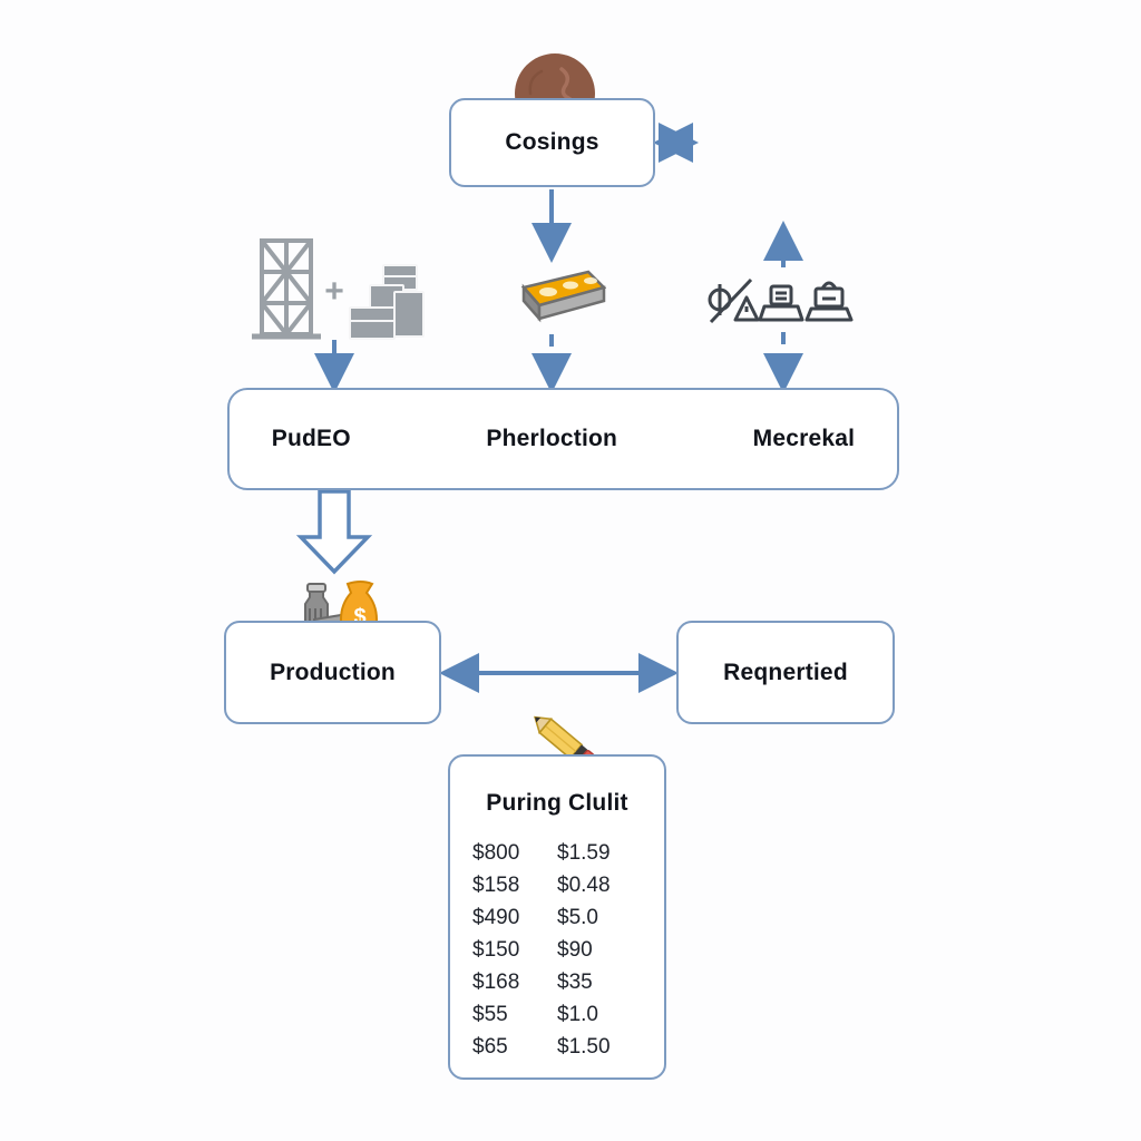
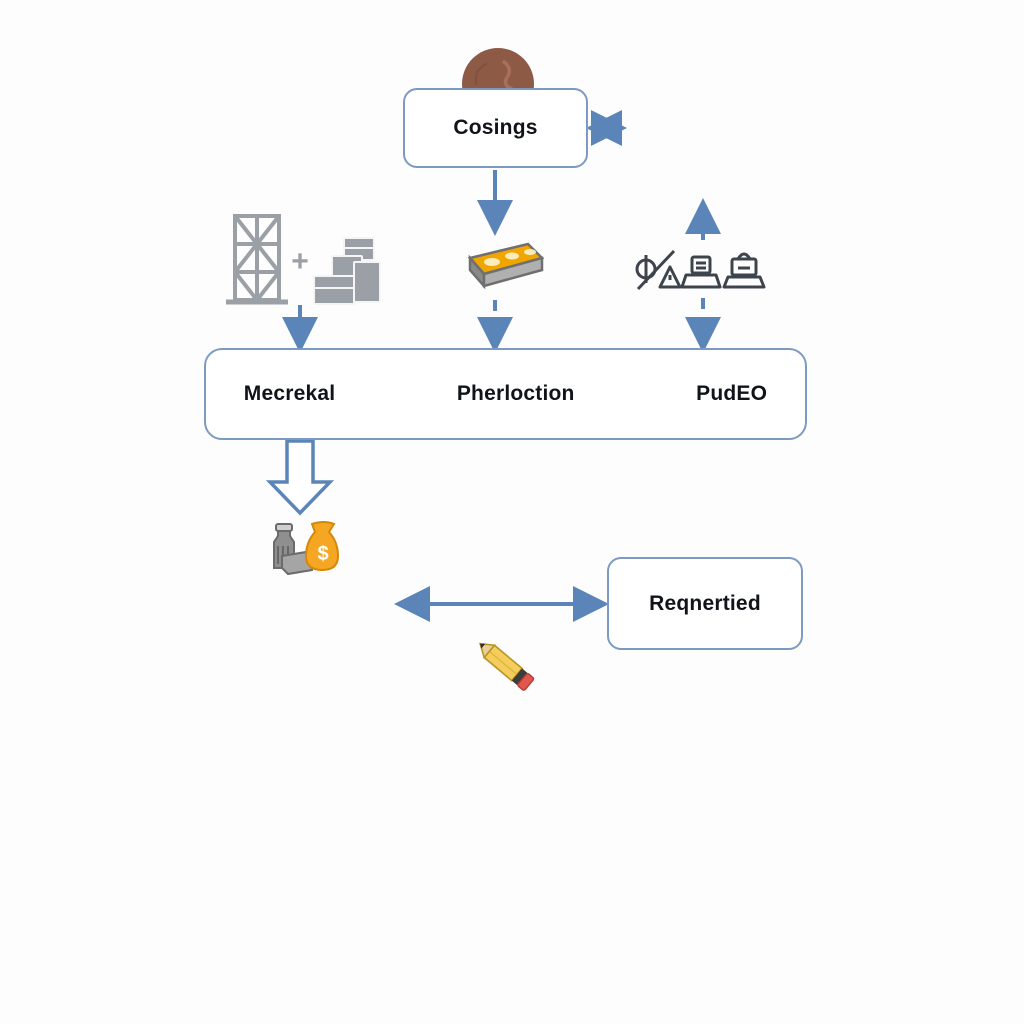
  +
  $
  Cosings
- PudEO
+ Mecrekal
  Pherloction
- Mecrekal
+ PudEO
- Production
  Reqnertied
- Puring Clulit
- $800
- $1.59
- $158
- $0.48
- $490
- $5.0
- $150
- $90
- $168
- $35
- $55
- $1.0
- $65
- $1.50
